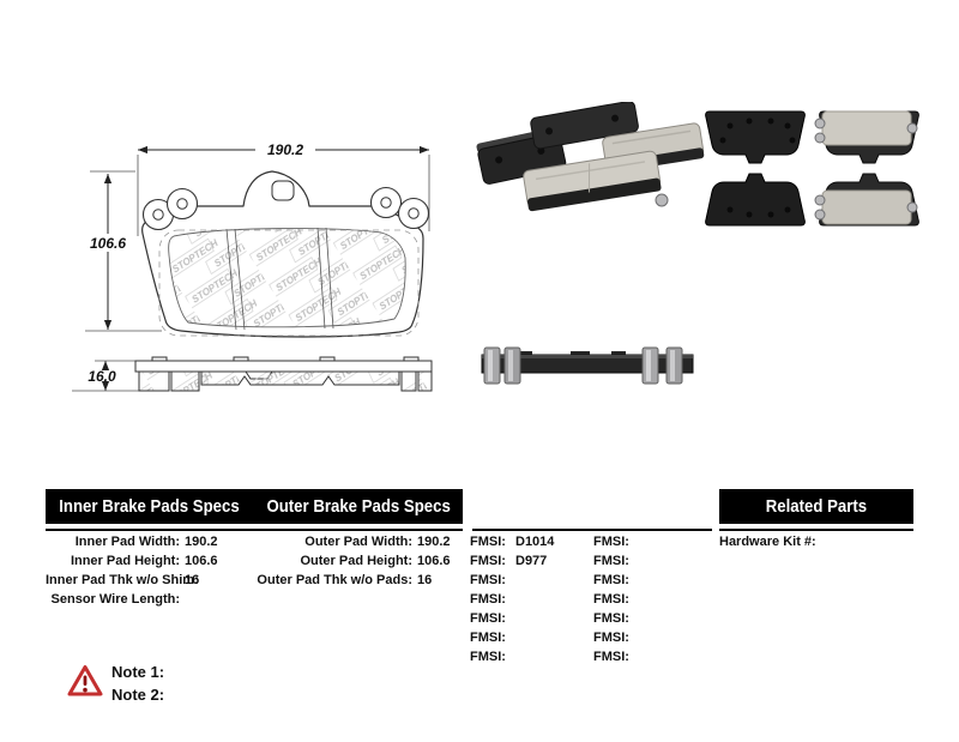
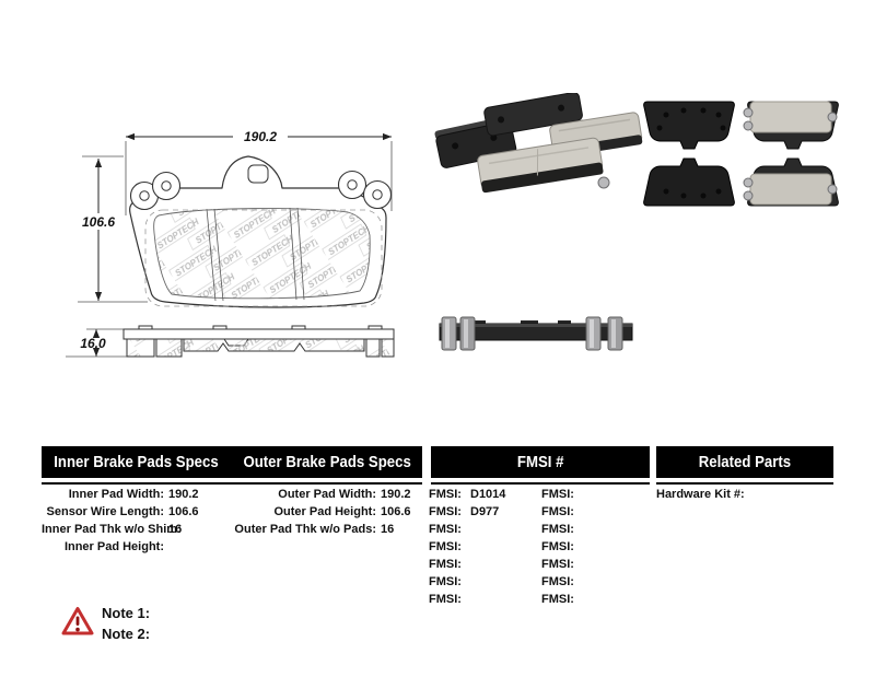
  190.2
  106.6
  16.0
  Inner Brake Pads Specs
  Outer Brake Pads Specs
+ FMSI #
  Related Parts
  Inner Pad Width:
  190.2
- Inner Pad Height:
+ Sensor Wire Length:
  106.6
  Inner Pad Thk w/o Shi
  16
- Sensor Wire Length:
+ Inner Pad Height:
  Outer Pad Width:
  190.2
  Outer Pad Height:
  106.6
  Outer Pad Thk w/o Pads:
  16
  FMSI:
  D1014
  FMSI:
  FMSI:
  D977
  FMSI:
  FMSI:
  FMSI:
  FMSI:
  FMSI:
  FMSI:
  FMSI:
  FMSI:
  FMSI:
  FMSI:
  FMSI:
  Hardware Kit #:
  Note 1:
  Note 2:
